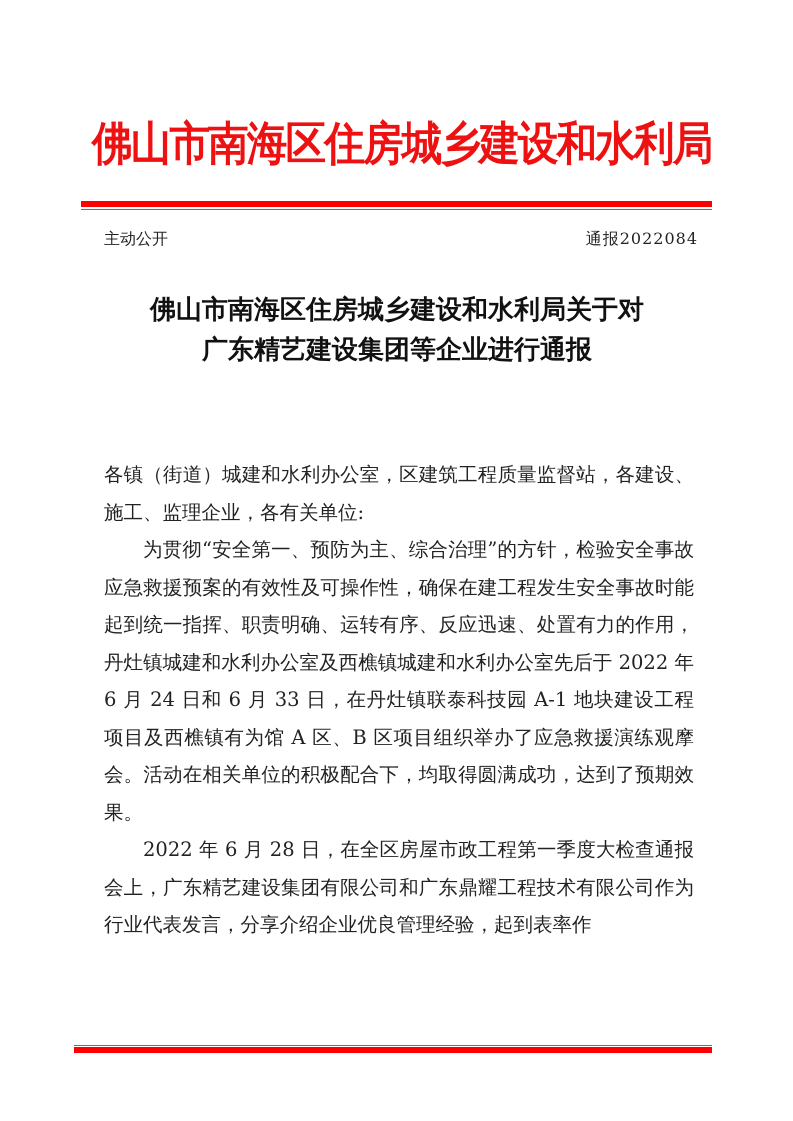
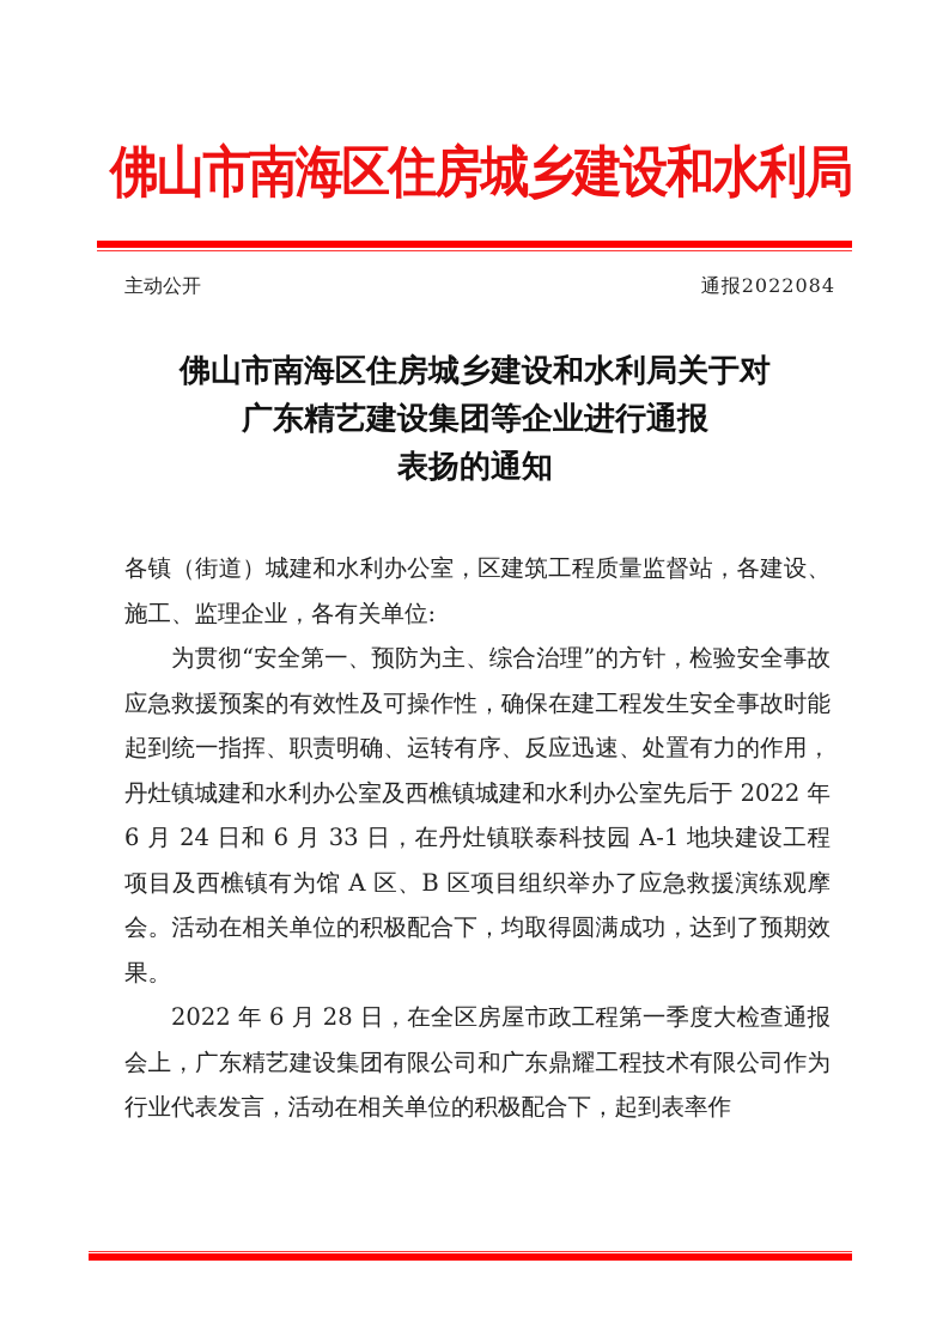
  佛山市南海区住房城乡建设和水利局
  主动公开
  通报2022084
  佛山市南海区住房城乡建设和水利局关于对
  广东精艺建设集团等企业进行通报
+ 表扬的通知
  各镇（街道）城建和水利办公室，区建筑工程质量监督站，各建设、施工、监理企业，各有关单位:
  为贯彻“安全第一、预防为主、综合治理”的方针，检验安全事故应急救援预案的有效性及可操作性，确保在建工程发生安全事故时能起到统一指挥、职责明确、运转有序、反应迅速、处置有力的作用，丹灶镇城建和水利办公室及西樵镇城建和水利办公室先后于 2022 年 6 月 24 日和 6 月 33 日，在丹灶镇联泰科技园 A-1 地块建设工程项目及西樵镇有为馆 A 区、B 区项目组织举办了应急救援演练观摩会。活动在相关单位的积极配合下，均取得圆满成功，达到了预期效果。
- 2022 年 6 月 28 日，在全区房屋市政工程第一季度大检查通报会上，广东精艺建设集团有限公司和广东鼎耀工程技术有限公司作为行业代表发言，分享介绍企业优良管理经验，起到表率作
+ 2022 年 6 月 28 日，在全区房屋市政工程第一季度大检查通报会上，广东精艺建设集团有限公司和广东鼎耀工程技术有限公司作为行业代表发言，活动在相关单位的积极配合下，起到表率作
